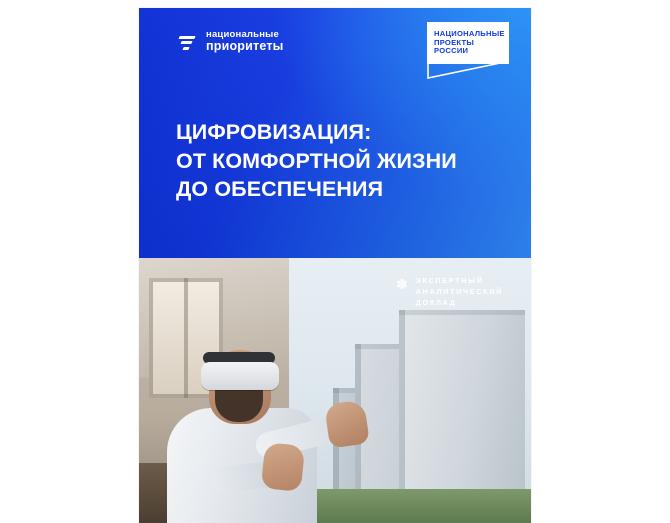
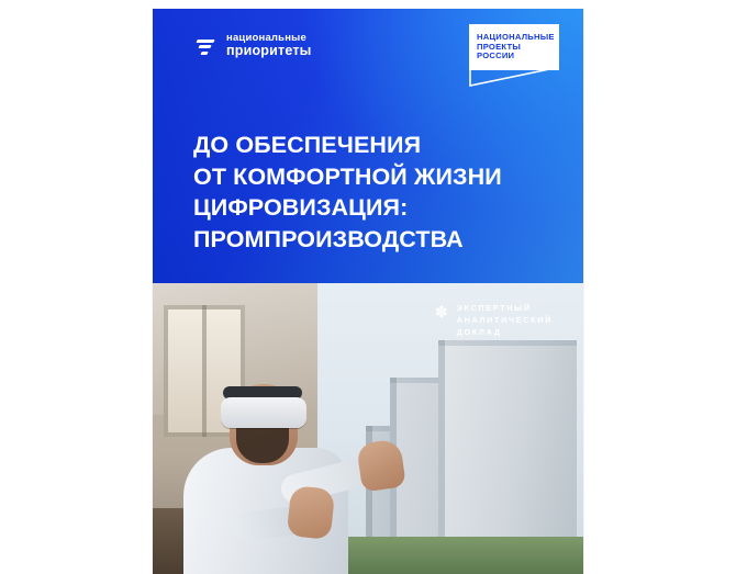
  национальные
  приоритеты
  НАЦИОНАЛЬНЫЕ
  ПРОЕКТЫ
  РОССИИ
- ЦИФРОВИЗАЦИЯ:
+ ДО ОБЕСПЕЧЕНИЯ
  ОТ КОМФОРТНОЙ ЖИЗНИ
- ДО ОБЕСПЕЧЕНИЯ
+ ЦИФРОВИЗАЦИЯ:
+ ПРОМПРОИЗВОДСТВА
  ✽
  ЭКСПЕРТНЫЙ
  АНАЛИТИЧЕСКИЙ
  ДОКЛАД
